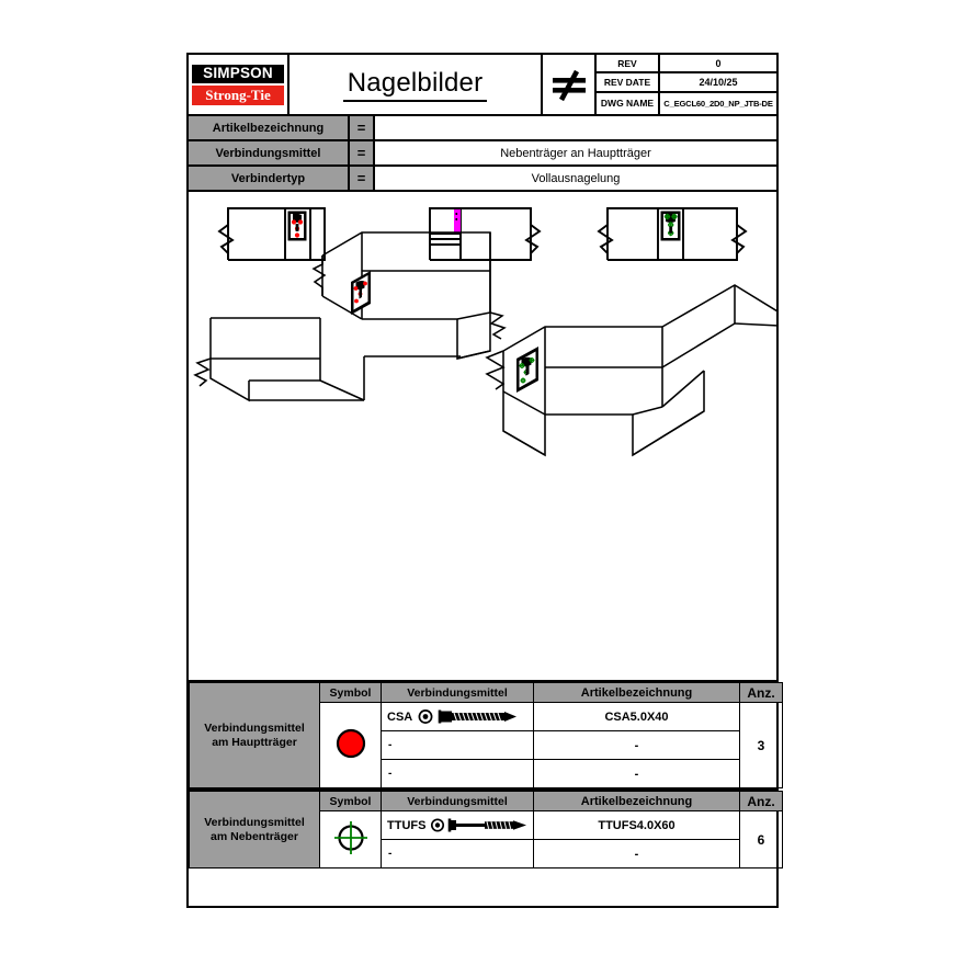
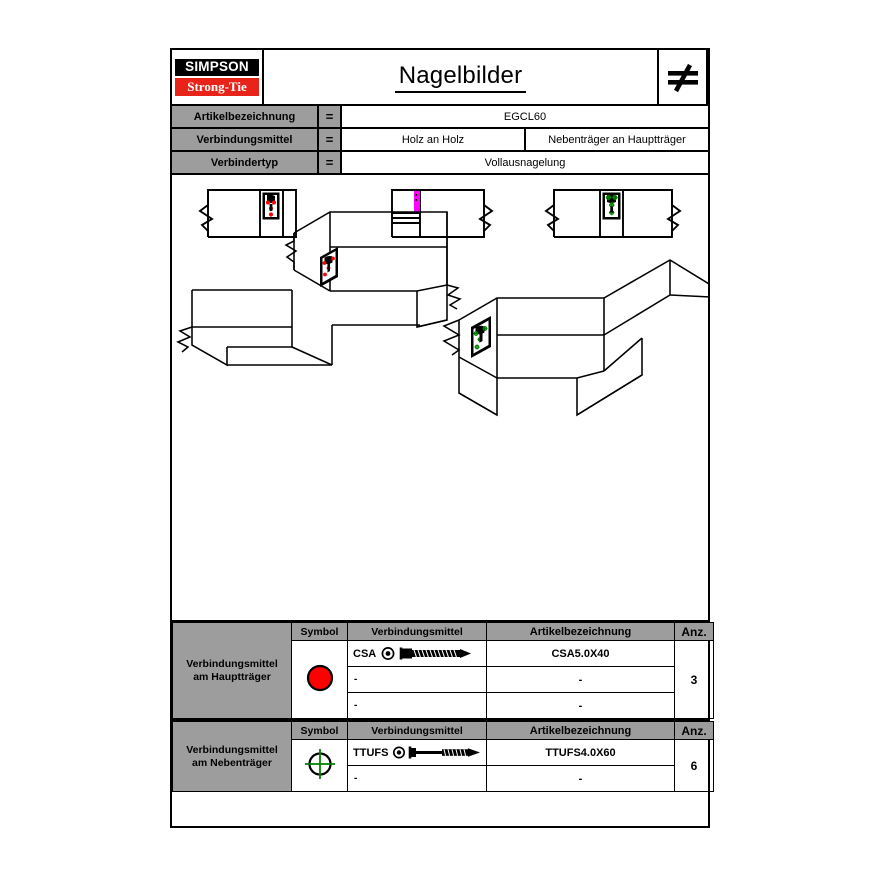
  SIMPSON
  Strong-Tie
  Nagelbilder
- REV
- 0
- REV DATE
- 24/10/25
- DWG NAME
- C_EGCL60_2D0_NP_JTB-DE
  Artikelbezeichnung
  =
+ EGCL60
  Verbindungsmittel
  =
+ Holz an Holz
  Nebenträger an Hauptträger
  Verbindertyp
  =
  Vollausnagelung
  Verbindungsmittel am Hauptträger	Symbol	Verbindungsmittel	Artikelbezeichnung	Anz.
  	CSA	CSA5.0X40	3
  -	-
  -	-
  Verbindungsmittel am Nebenträger	Symbol	Verbindungsmittel	Artikelbezeichnung	Anz.
  	TTUFS	TTUFS4.0X60	6
  -	-
